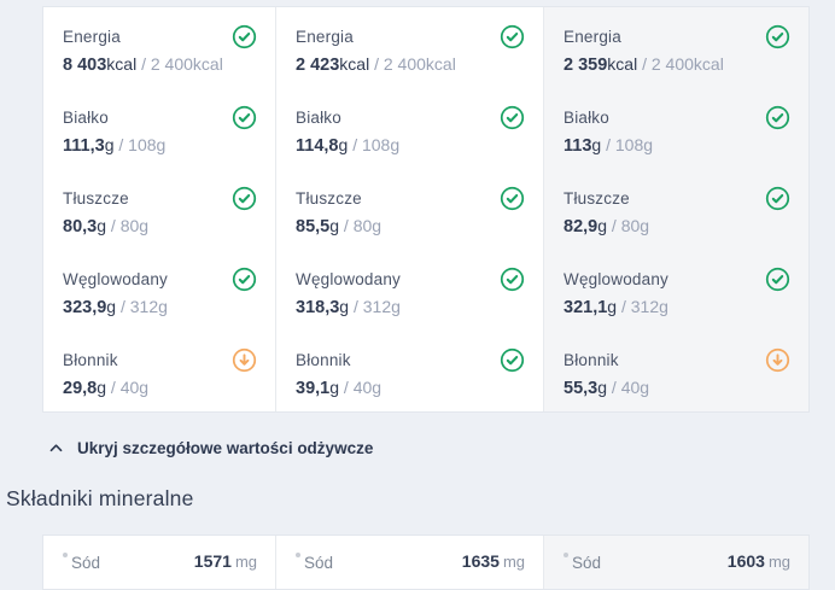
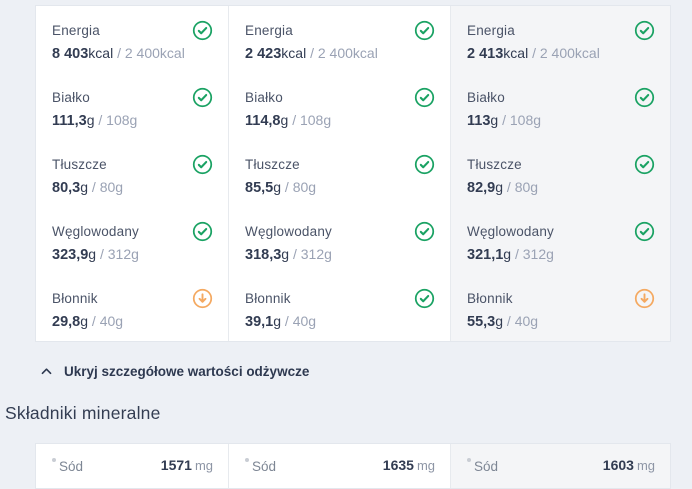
  Energia
  8 403kcal / 2 400kcal
  Białko
  111,3g / 108g
  Tłuszcze
  80,3g / 80g
  Węglowodany
  323,9g / 312g
  Błonnik
  29,8g / 40g
  Energia
  2 423kcal / 2 400kcal
  Białko
  114,8g / 108g
  Tłuszcze
  85,5g / 80g
  Węglowodany
  318,3g / 312g
  Błonnik
  39,1g / 40g
  Energia
- 2 359kcal / 2 400kcal
+ 2 413kcal / 2 400kcal
  Białko
  113g / 108g
  Tłuszcze
  82,9g / 80g
  Węglowodany
  321,1g / 312g
  Błonnik
  55,3g / 40g
  Ukryj szczegółowe wartości odżywcze
  Składniki mineralne
  Sód
  1571 mg
  Sód
  1635 mg
  Sód
  1603 mg
